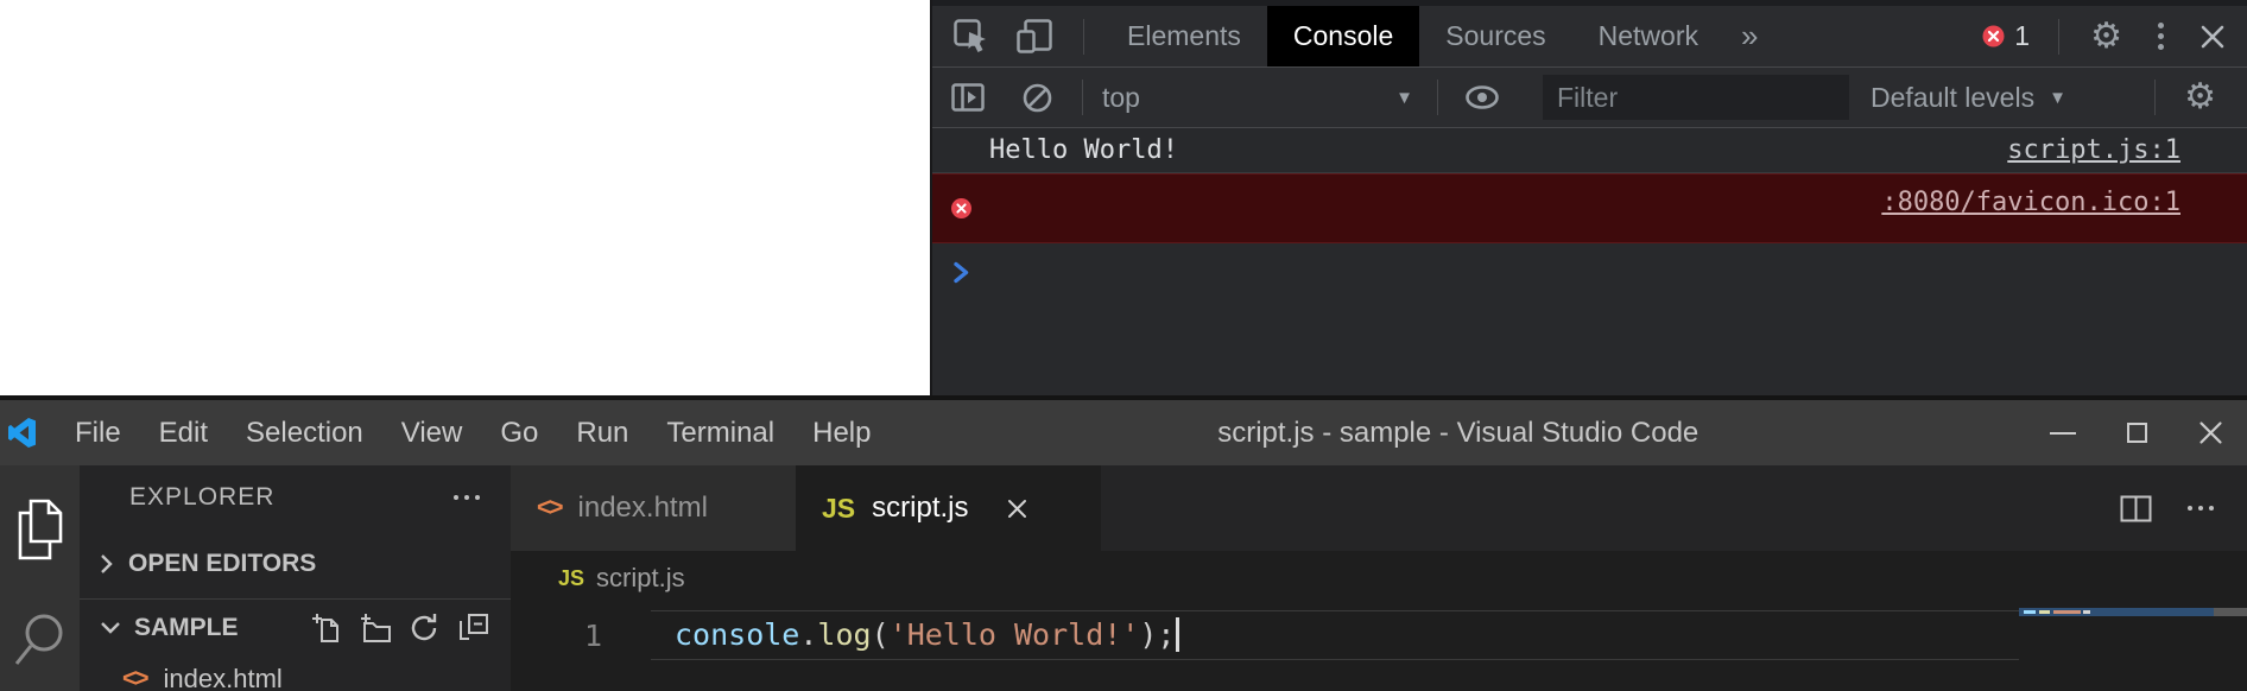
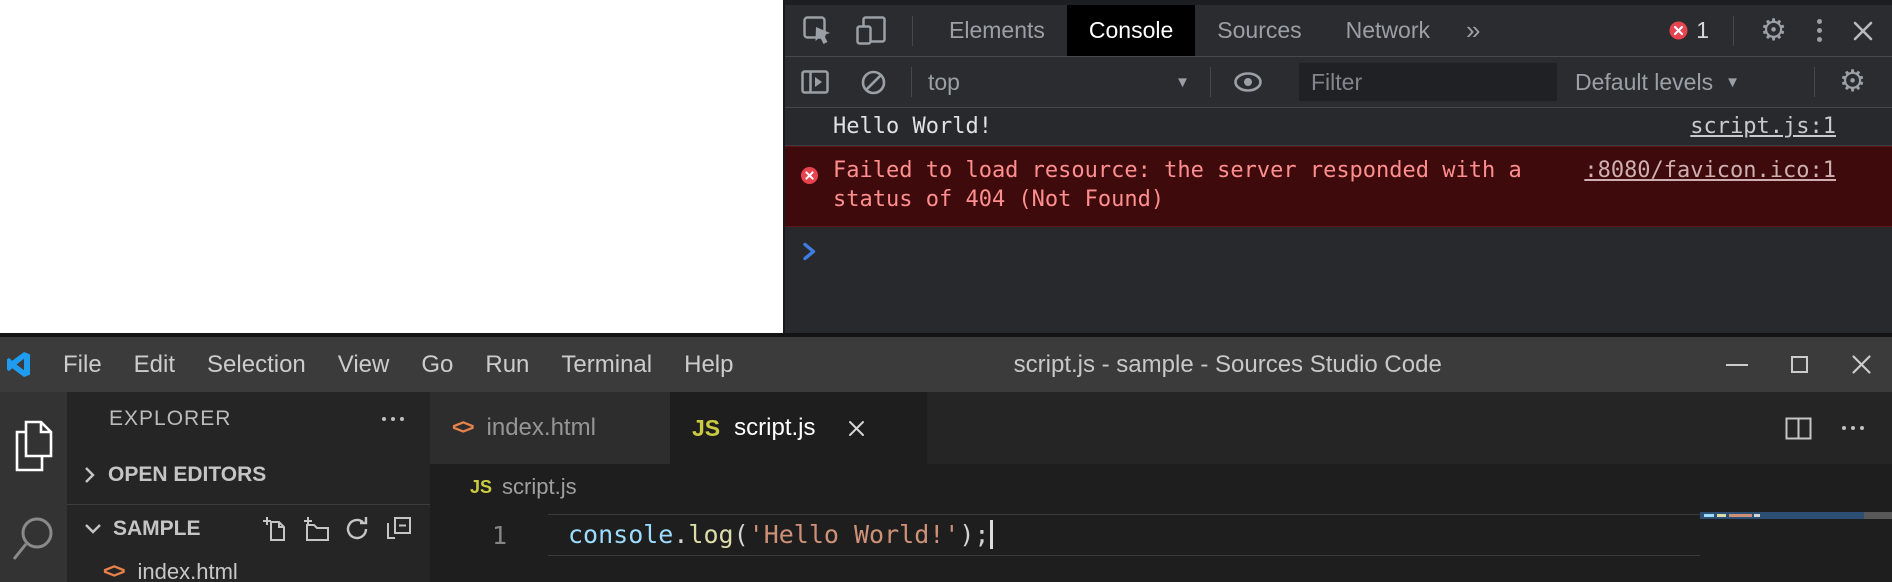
  Elements
  Console
  Sources
  Network
  »
  1
  ⚙
  top
  ▼
  Filter
  Default levels
  ▼
  ⚙
  Hello World!
  script.js:1
+ Failed to load resource: the server responded with a status of 404 (Not Found)
  :8080/favicon.ico:1
  File
  Edit
  Selection
  View
  Go
  Run
  Terminal
  Help
- script.js - sample - Visual Studio Code
+ script.js - sample - Sources Studio Code
  EXPLORER
  OPEN EDITORS
  SAMPLE
  <>
  index.html
  <>
  index.html
  JS
  script.js
  JS
  script.js
  1
  console.log('Hello World!');
